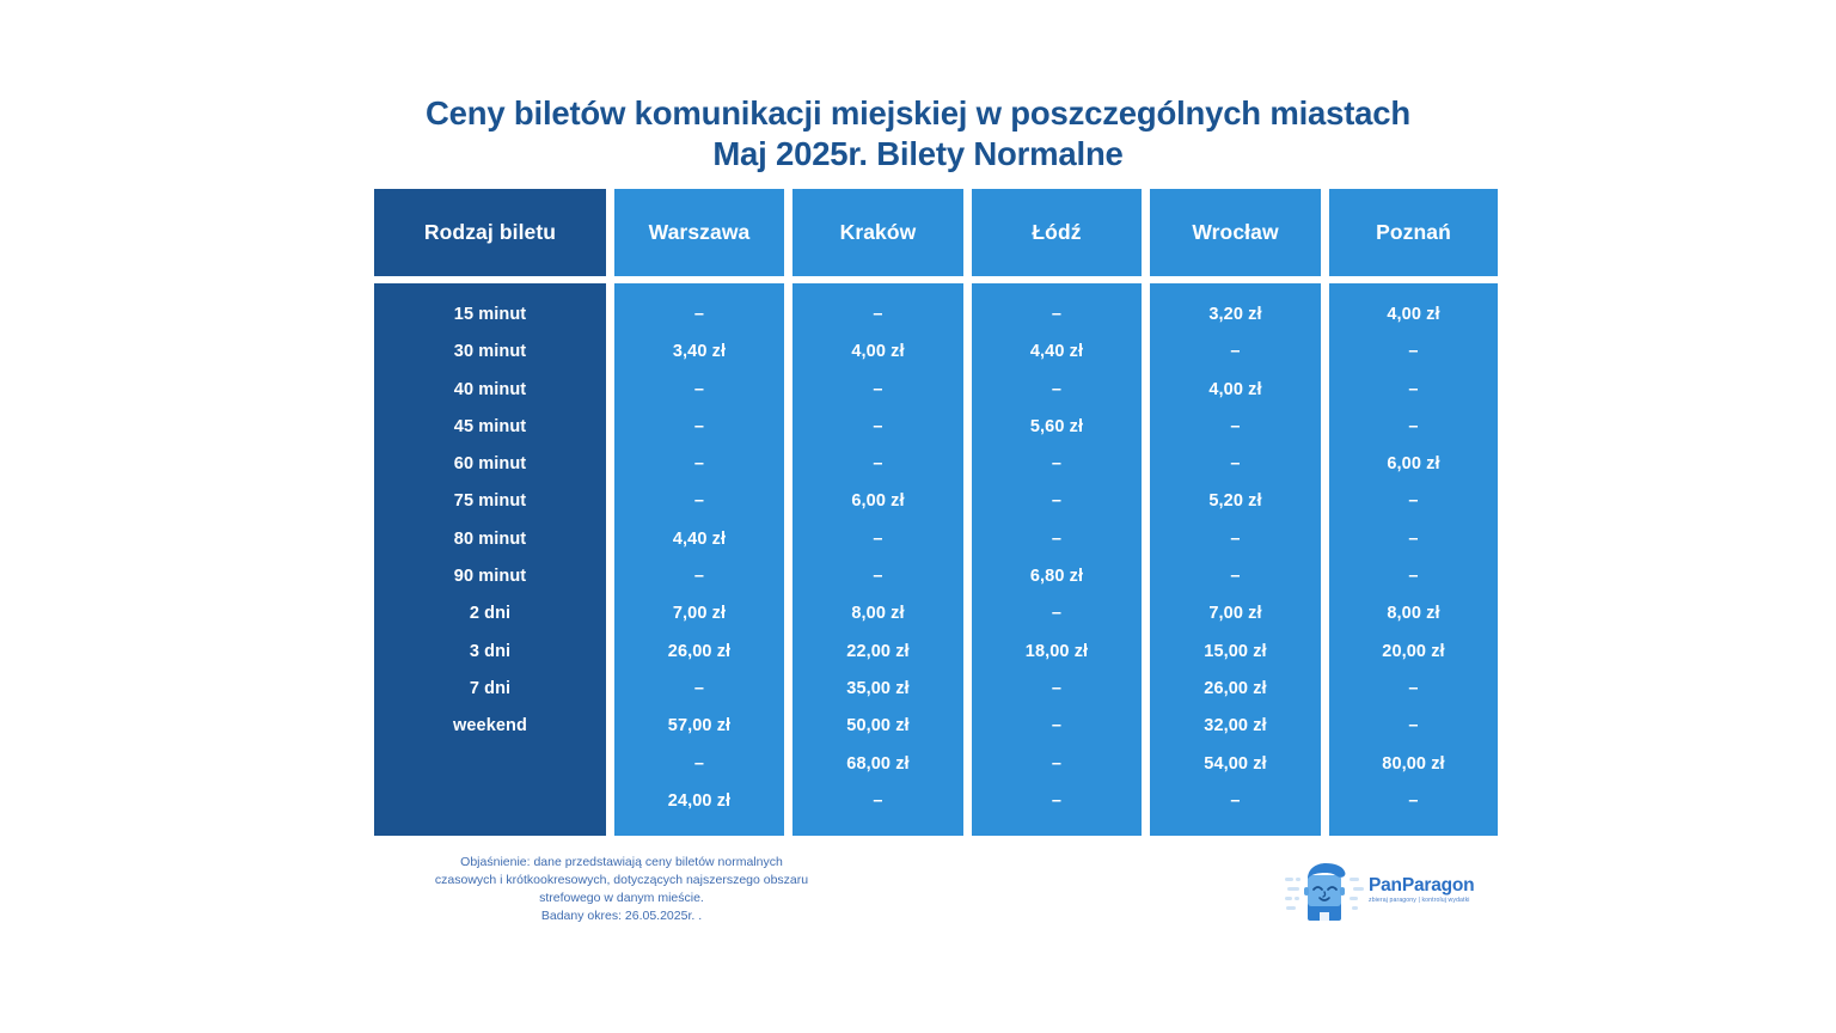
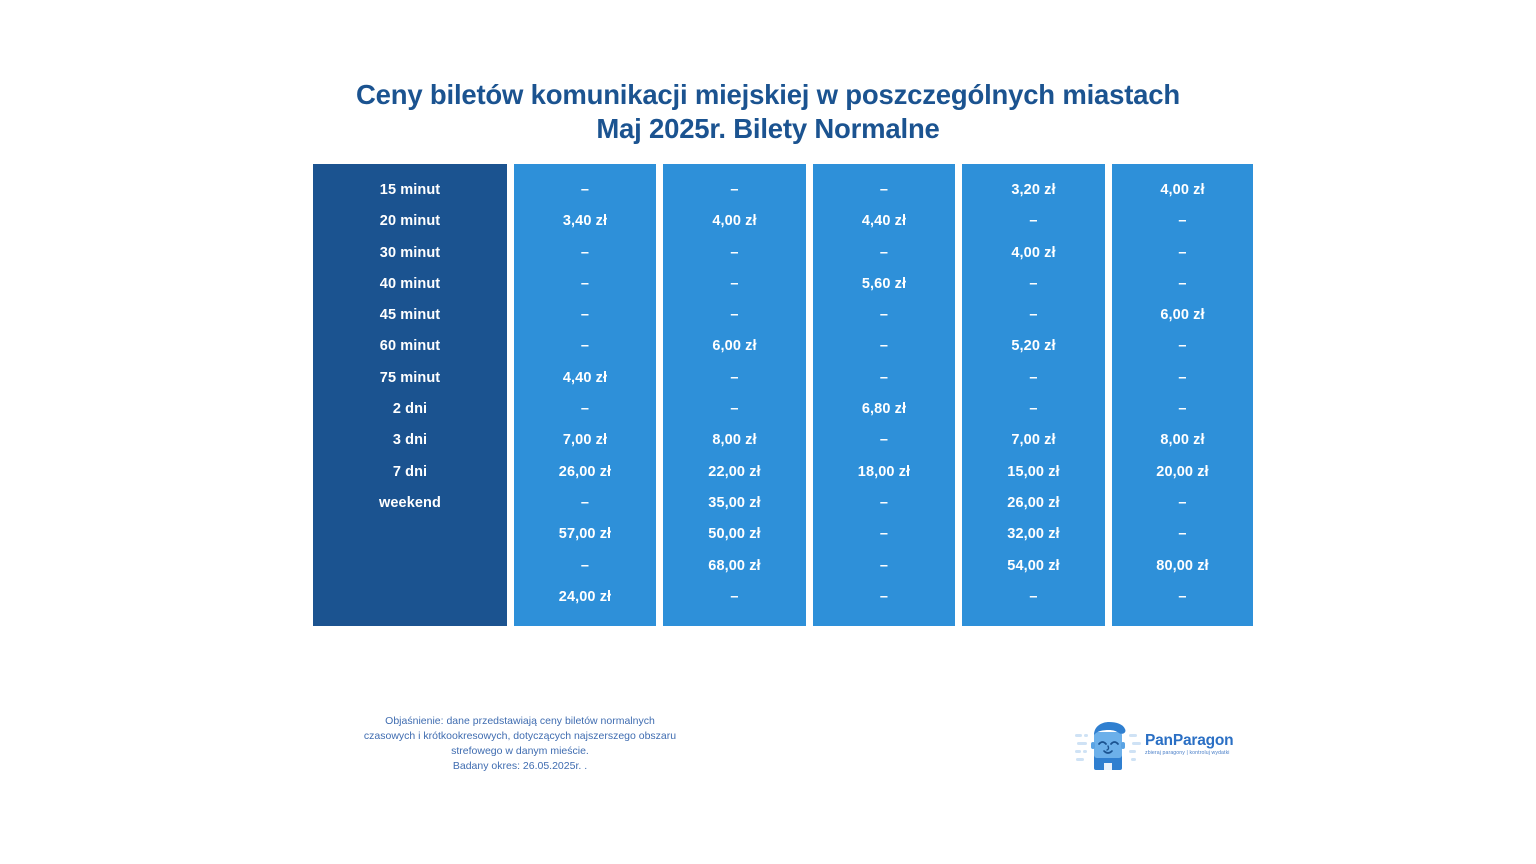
  Ceny biletów komunikacji miejskiej w poszczególnych miastach
  Maj 2025r. Bilety Normalne
- Rodzaj biletu
- Warszawa
- Kraków
- Łódź
- Wrocław
- Poznań
  15 minut
+ 20 minut
  30 minut
  40 minut
  45 minut
  60 minut
  75 minut
- 80 minut
- 90 minut
  2 dni
  3 dni
  7 dni
  weekend
  –
  3,40 zł
  –
  –
  –
  –
  4,40 zł
  –
  7,00 zł
  26,00 zł
  –
  57,00 zł
  –
  24,00 zł
  –
  4,00 zł
  –
  –
  –
  6,00 zł
  –
  –
  8,00 zł
  22,00 zł
  35,00 zł
  50,00 zł
  68,00 zł
  –
  –
  4,40 zł
  –
  5,60 zł
  –
  –
  –
  6,80 zł
  –
  18,00 zł
  –
  –
  –
  –
  3,20 zł
  –
  4,00 zł
  –
  –
  5,20 zł
  –
  –
  7,00 zł
  15,00 zł
  26,00 zł
  32,00 zł
  54,00 zł
  –
  4,00 zł
  –
  –
  –
  6,00 zł
  –
  –
  –
  8,00 zł
  20,00 zł
  –
  –
  80,00 zł
  –
  Objaśnienie: dane przedstawiają ceny biletów normalnych
  czasowych i krótkookresowych, dotyczących najszerszego obszaru
  strefowego w danym mieście.
  Badany okres: 26.05.2025r. .
  PanParagon
